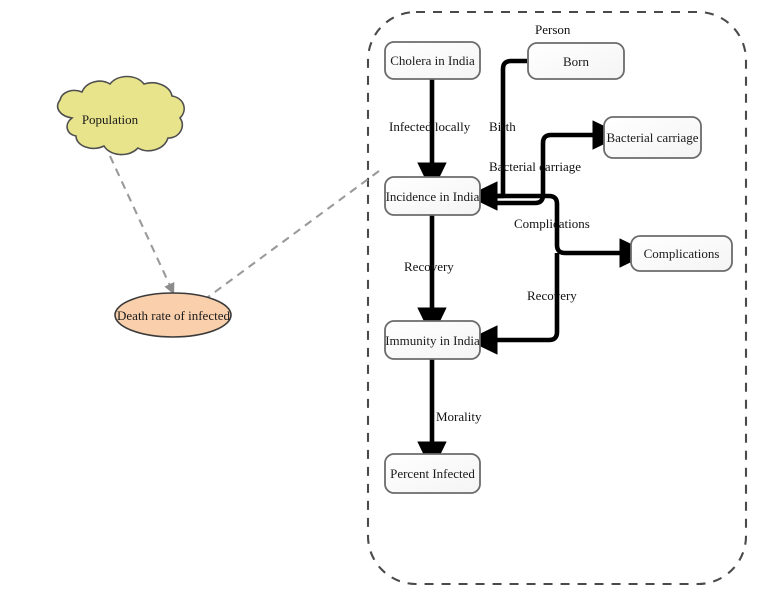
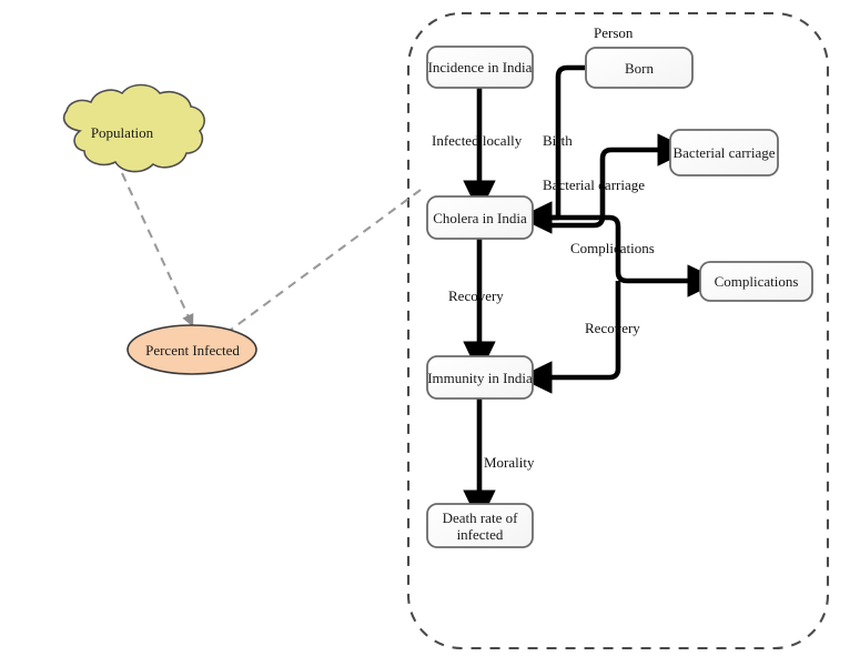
- Cholera in India
+ Incidence in India
  Born
  Bacterial carriage
- Incidence in India
+ Cholera in India
  Complications
  Immunity in India
- Percent Infected
+ Death rate of infected
  Population
- Death rate of infected
+ Percent Infected
  Person
  Infected locally
  Birth
  Bacterial carriage
  Complications
  Recovery
  Recovery
  Morality
